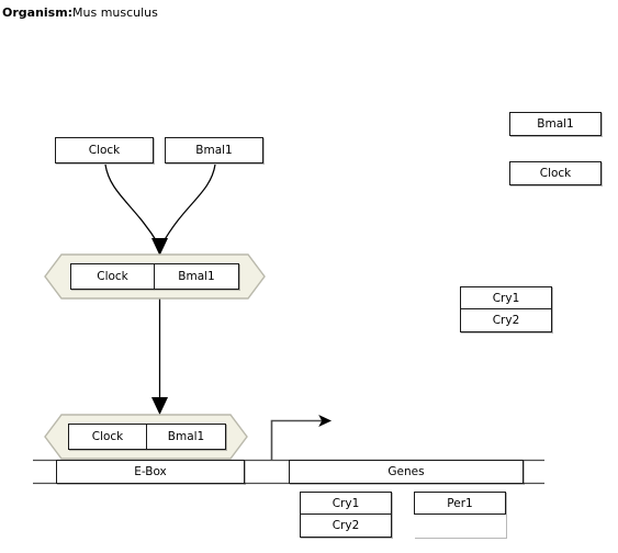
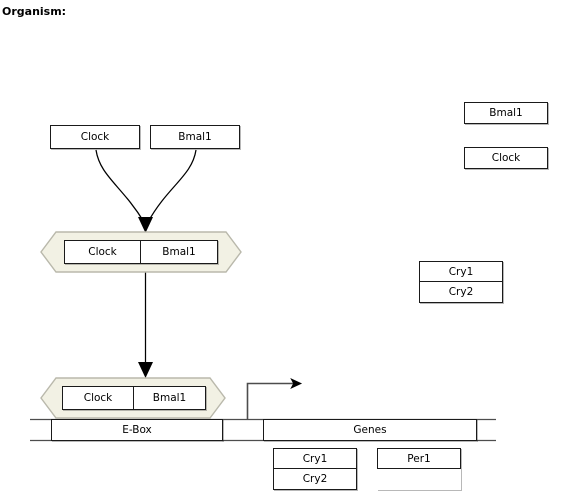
  Organism:
- Mus musculus
  Clock
  Bmal1
  Bmal1
  Clock
  Cry1
  Cry2
  Clock
  Bmal1
  Clock
  Bmal1
  E-Box
  Genes
  Cry1
  Cry2
  Per1
